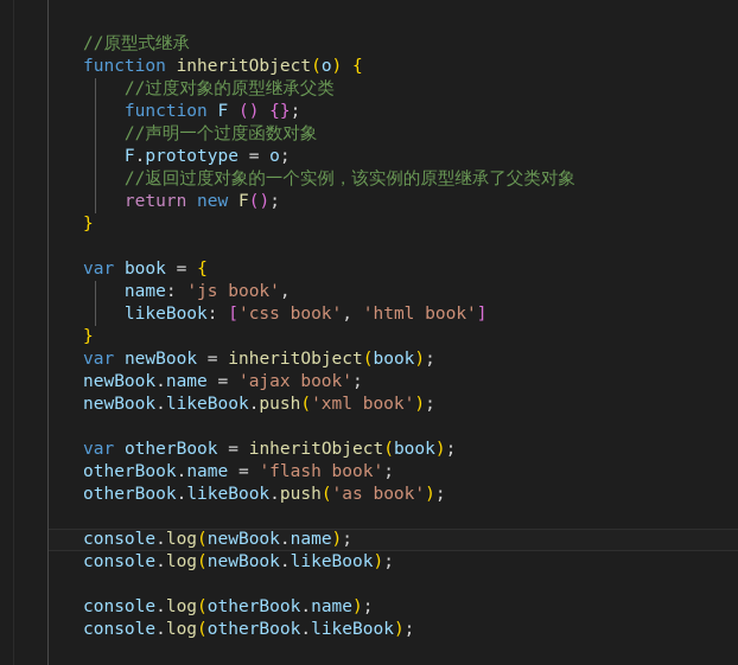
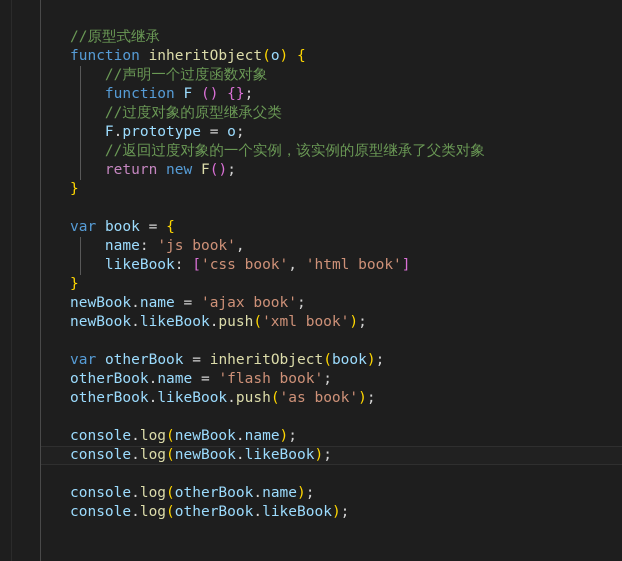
  //原型式继承
  function inheritObject(o) {
- //过度对象的原型继承父类
+ //声明一个过度函数对象
  function F () {};
- //声明一个过度函数对象
+ //过度对象的原型继承父类
  F.prototype = o;
  //返回过度对象的一个实例，该实例的原型继承了父类对象
  return new F();
  }
  var book = {
  name: 'js book',
  likeBook: ['css book', 'html book']
  }
- var newBook = inheritObject(book);
  newBook.name = 'ajax book';
  newBook.likeBook.push('xml book');
  var otherBook = inheritObject(book);
  otherBook.name = 'flash book';
  otherBook.likeBook.push('as book');
  console.log(newBook.name);
  console.log(newBook.likeBook);
  console.log(otherBook.name);
  console.log(otherBook.likeBook);
